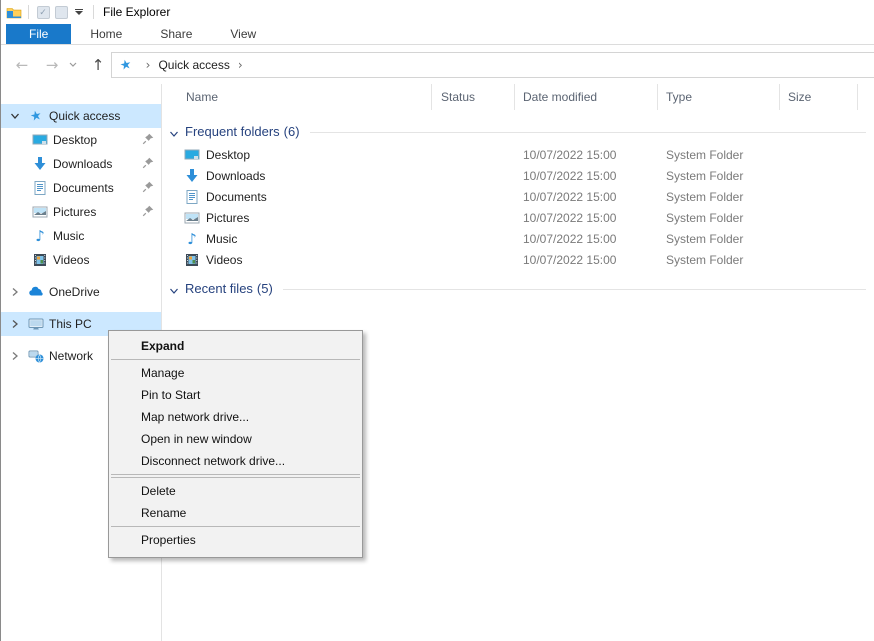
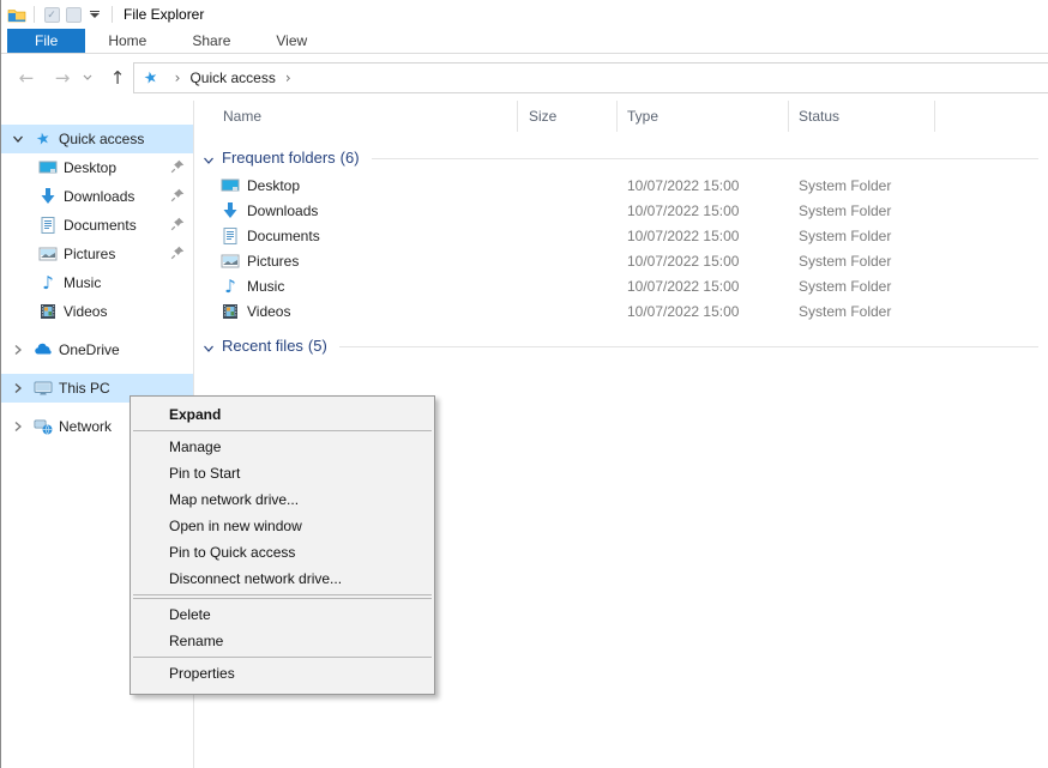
  ✓
  File Explorer
  File
  Home
  Share
  View
  ←
  →
  ↑
  ›
  Quick access
  ›
  Quick access
  Desktop
  Downloads
  Documents
  Pictures
  ♪
  Music
  Videos
  OneDrive
  This PC
  Network
  Name
- Status
+ Size
- Date modified
  Type
- Size
+ Status
  Frequent folders
  (6)
  Desktop
  10/07/2022 15:00
  System Folder
  Downloads
  10/07/2022 15:00
  System Folder
  Documents
  10/07/2022 15:00
  System Folder
  Pictures
  10/07/2022 15:00
  System Folder
  ♪
  Music
  10/07/2022 15:00
  System Folder
  Videos
  10/07/2022 15:00
  System Folder
  Recent files
  (5)
  Expand
  Manage
  Pin to Start
  Map network drive...
  Open in new window
+ Pin to Quick access
  Disconnect network drive...
  Delete
  Rename
  Properties
